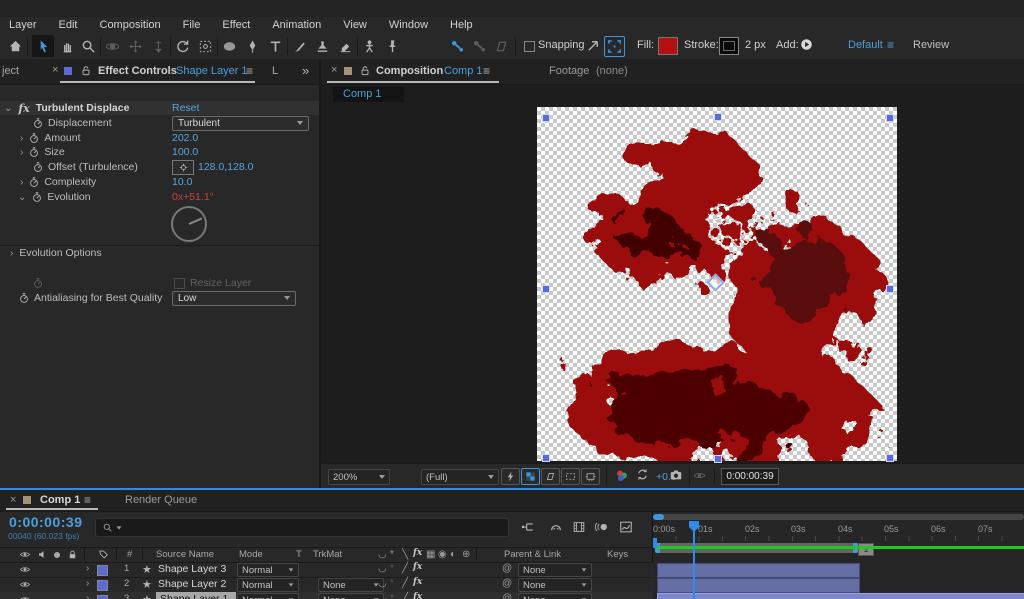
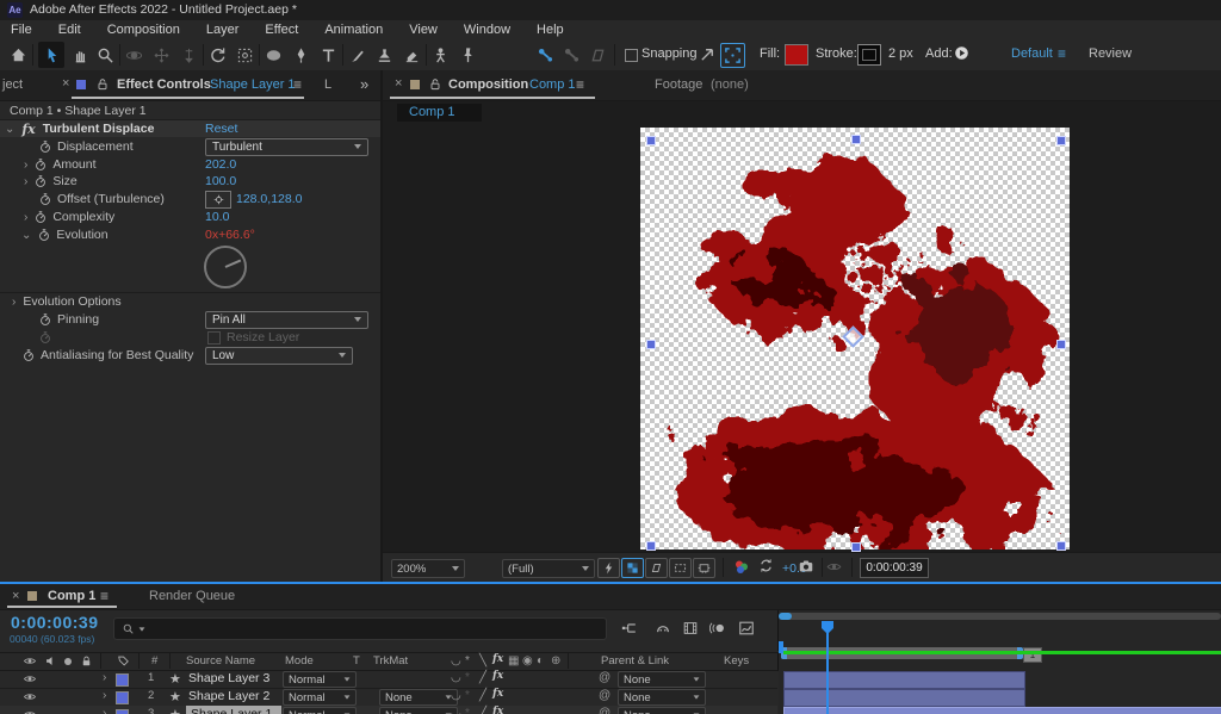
+ Ae
+ Adobe After Effects 2022 - Untitled Project.aep *
- Layer
+ File
  Edit
  Composition
- File
+ Layer
  Effect
  Animation
  View
  Window
  Help
  Snapping
  Fill:
  Stroke:
  2 px
  Add:
  Default
  ≡
  Review
  ject
  ×
  Effect Controls
  Shape Layer 1
  ≡
  L
  »
+ Comp 1 • Shape Layer 1
  ⌄
  fx
  Turbulent Displace
  Reset
  Displacement
  Turbulent
  ›
  Amount
  202.0
  ›
  Size
  100.0
  Offset (Turbulence)
  128.0,128.0
  ›
  Complexity
  10.0
  ⌄
  Evolution
- 0x+51.1°
+ 0x+66.6°
  ›
  Evolution Options
+ Pinning
+ Pin All
  Resize Layer
  Antialiasing for Best Quality
  Low
  ×
  Composition
  Comp 1
  ≡
  Footage
  (none)
  Comp 1
  200%
  (Full)
  +0.
  0:00:00:39
  ×
  Comp 1
  ≡
  Render Queue
  0:00:00:39
  00040 (60.023 fps)
  #
  Source Name
  Mode
  T
  TrkMat
  ◡
  *
  ╲
  fx
  ▦
  ◉
  ◐
  ⊕
  Parent & Link
  Keys
  ›
  1
  ★
  Shape Layer 3
  Normal
  ◡
  *
  ╱
  fx
  @
  None
  ›
  2
  ★
  Shape Layer 2
  Normal
  None
  ◡
  *
  ╱
  fx
  @
  None
  fx
- 0:00s
- 01s
- 02s
- 03s
- 04s
- 05s
- 06s
- 07s
  1
